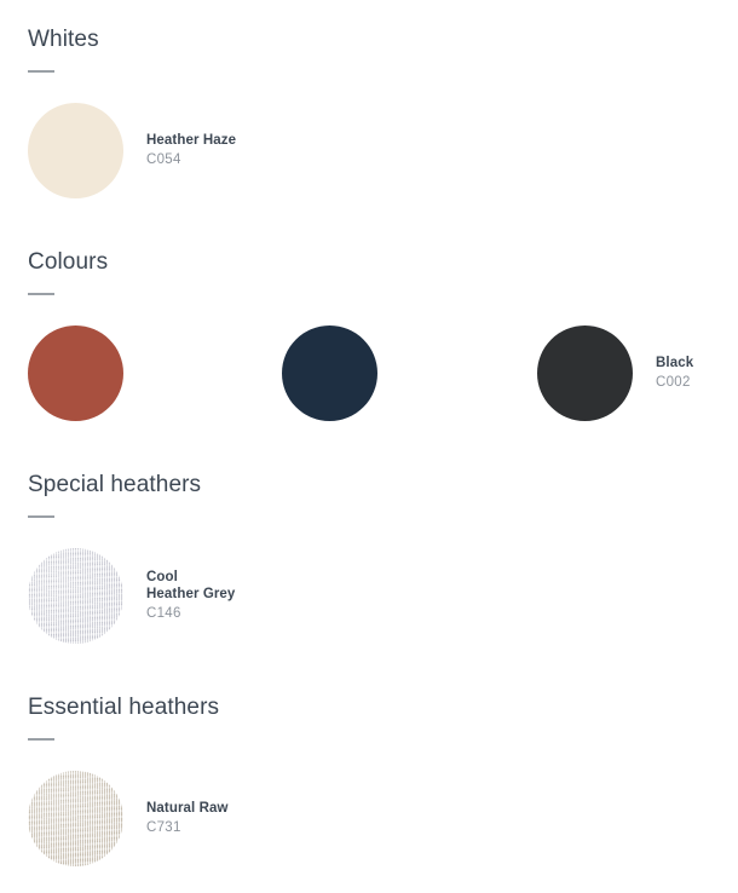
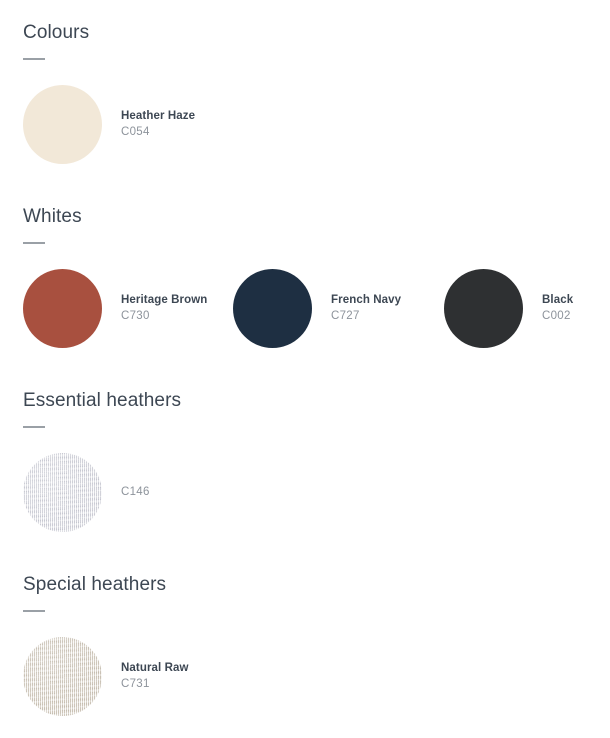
- Whites
+ Colours
  Heather Haze
  C054
- Colours
+ Whites
+ Heritage Brown
+ C730
+ French Navy
+ C727
  Black
  C002
- Special heathers
+ Essential heathers
- Cool
- Heather Grey
  C146
- Essential heathers
+ Special heathers
  Natural Raw
  C731
